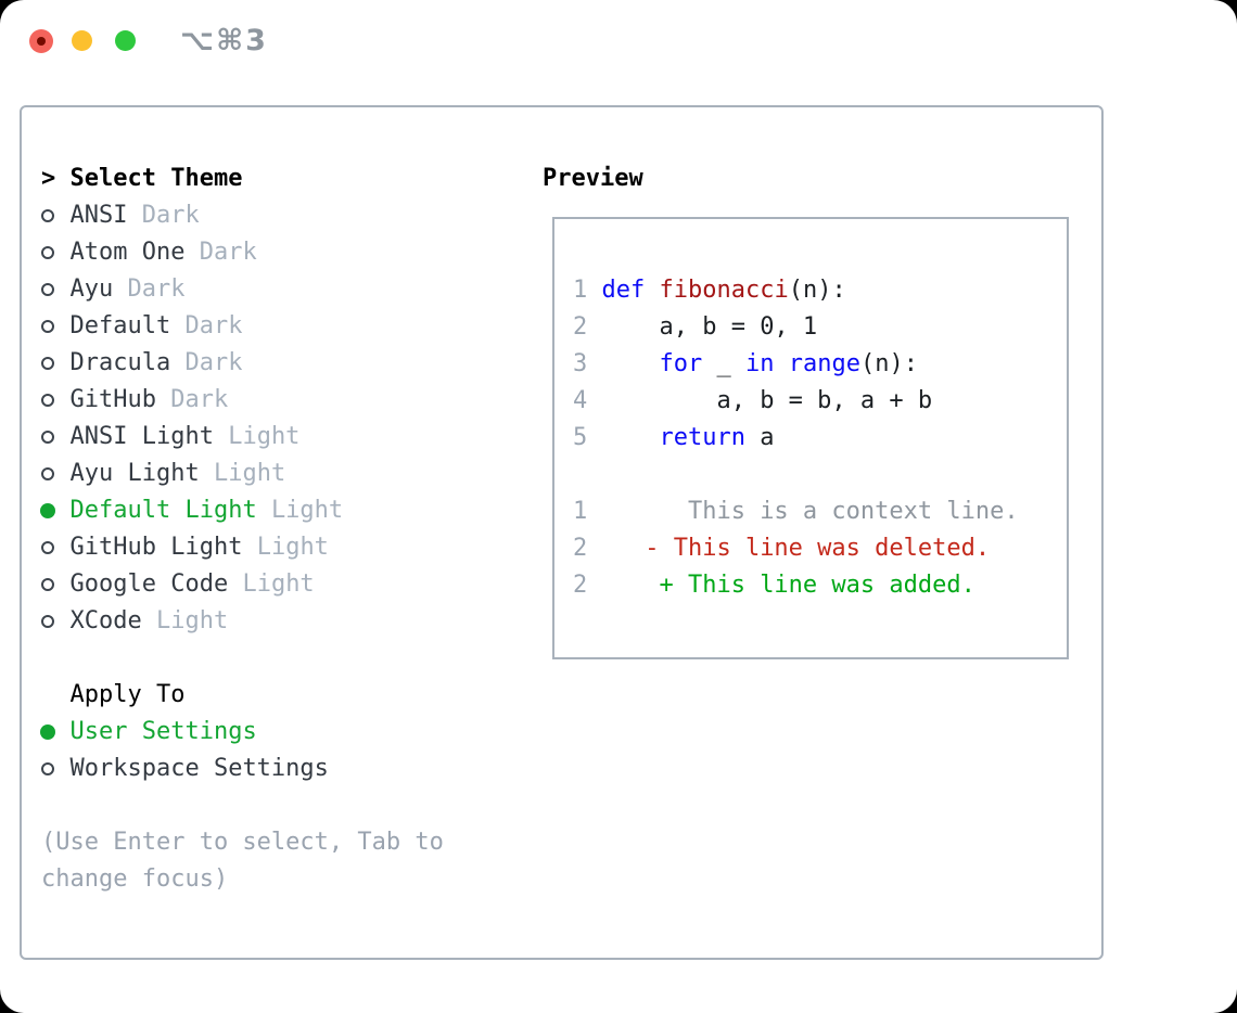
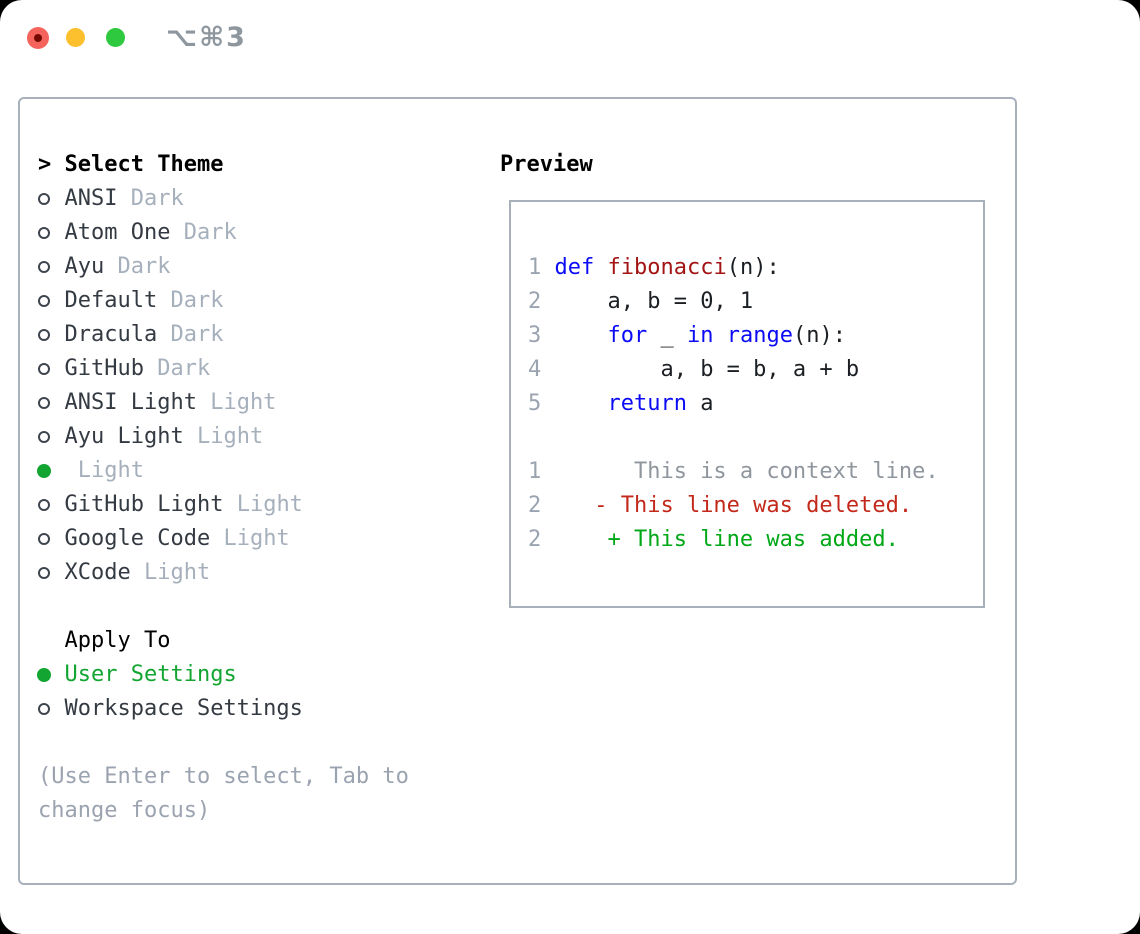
  ⌥⌘3
  >
  Select Theme
  ANSI
  Dark
  Atom One
  Dark
  Ayu
  Dark
  Default
  Dark
  Dracula
  Dark
  GitHub
  Dark
  ANSI Light
  Light
  Ayu Light
  Light
- Default Light
  Light
  GitHub Light
  Light
  Google Code
  Light
  XCode
  Light
  Apply To
  User Settings
  Workspace Settings
  (Use Enter to select, Tab to
  change focus)
  Preview
  1 def fibonacci(n): 2 a, b = 0, 1 3 for _ in range(n): 4 a, b = b, a + b 5 return a 1 This is a context line. 2 - This line was deleted. 2 + This line was added.
